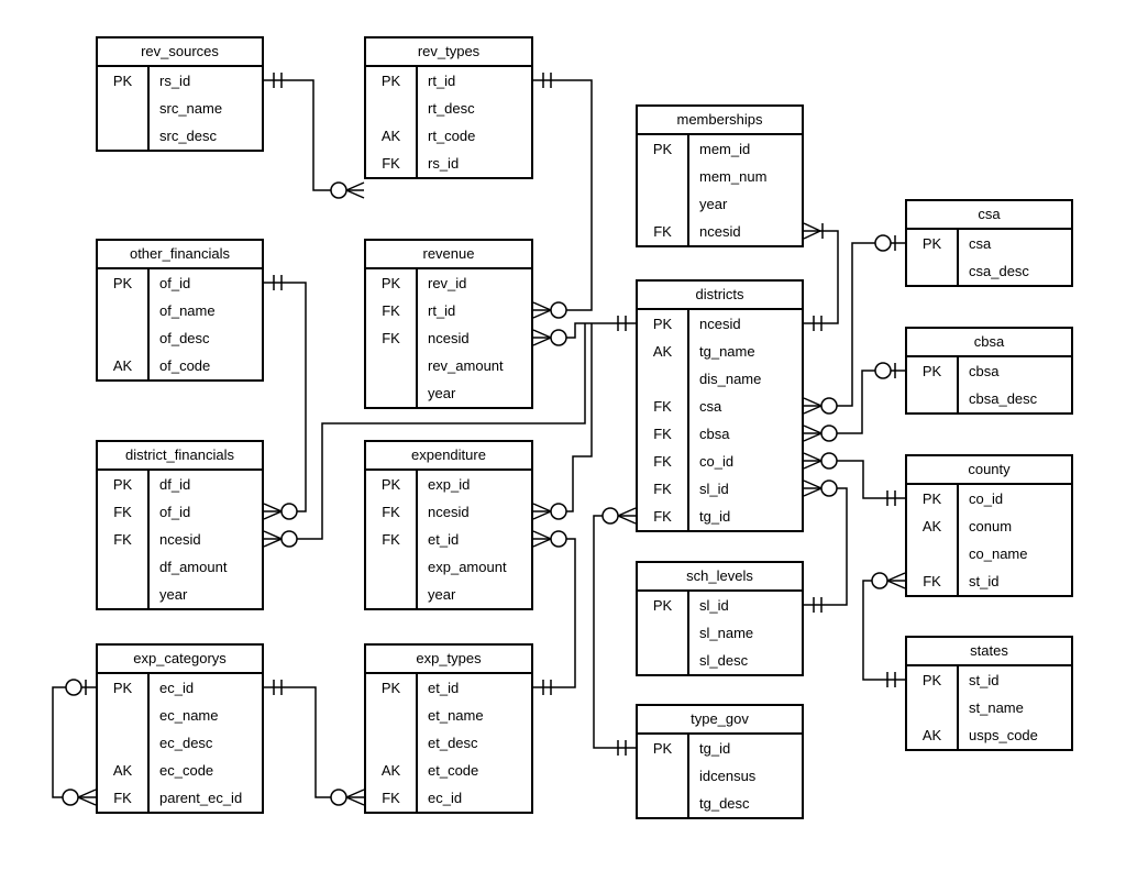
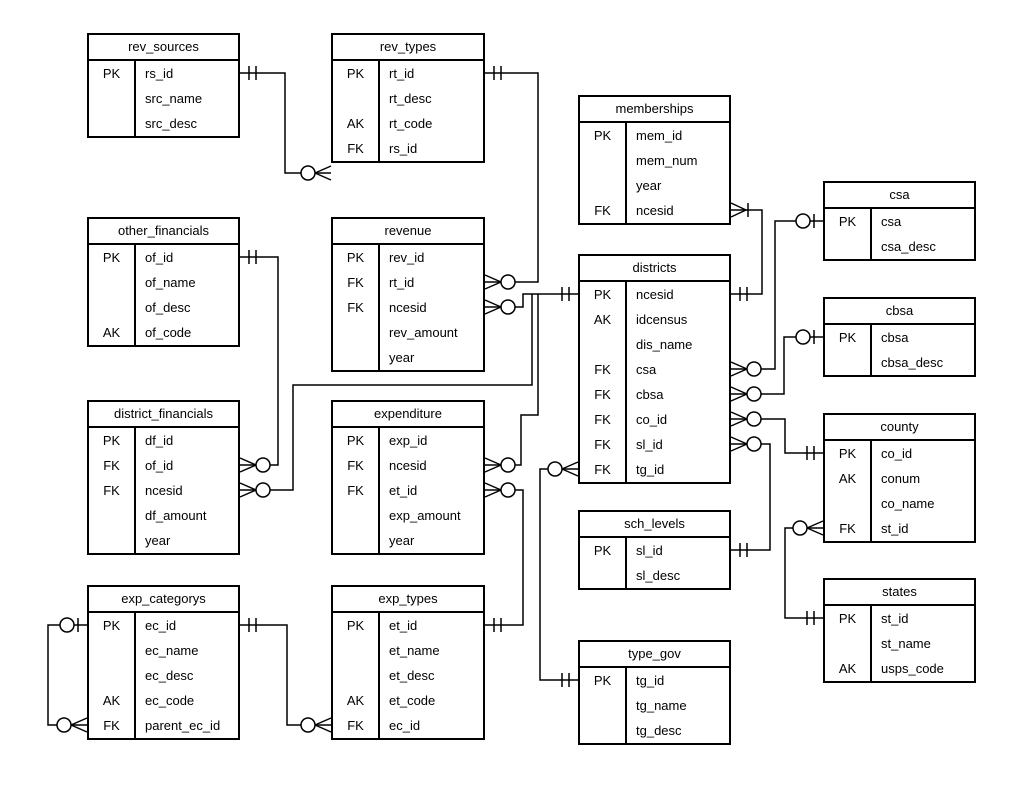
  rev_sources
  PK
  rs_id
  src_name
  src_desc
  rev_types
  PK
  rt_id
  rt_desc
  AK
  rt_code
  FK
  rs_id
  memberships
  PK
  mem_id
  mem_num
  year
  FK
  ncesid
  csa
  PK
  csa
  csa_desc
  other_financials
  PK
  of_id
  of_name
  of_desc
  AK
  of_code
  revenue
  PK
  rev_id
  FK
  rt_id
  FK
  ncesid
  rev_amount
  year
  districts
  PK
  ncesid
  AK
- tg_name
+ idcensus
  dis_name
  FK
  csa
  FK
  cbsa
  FK
  co_id
  FK
  sl_id
  FK
  tg_id
  cbsa
  PK
  cbsa
  cbsa_desc
  district_financials
  PK
  df_id
  FK
  of_id
  FK
  ncesid
  df_amount
  year
  expenditure
  PK
  exp_id
  FK
  ncesid
  FK
  et_id
  exp_amount
  year
  county
  PK
  co_id
  AK
  conum
  co_name
  FK
  st_id
  sch_levels
  PK
  sl_id
- sl_name
  sl_desc
  exp_categorys
  PK
  ec_id
  ec_name
  ec_desc
  AK
  ec_code
  FK
  parent_ec_id
  exp_types
  PK
  et_id
  et_name
  et_desc
  AK
  et_code
  FK
  ec_id
  states
  PK
  st_id
  st_name
  AK
  usps_code
  type_gov
  PK
  tg_id
- idcensus
+ tg_name
  tg_desc
